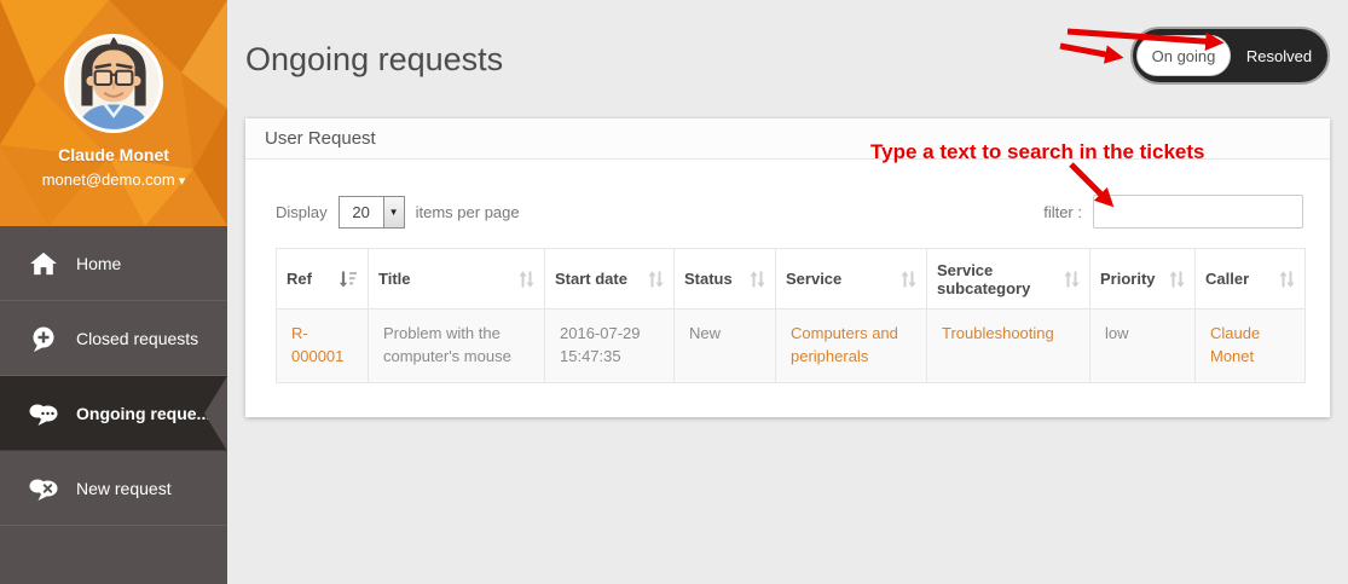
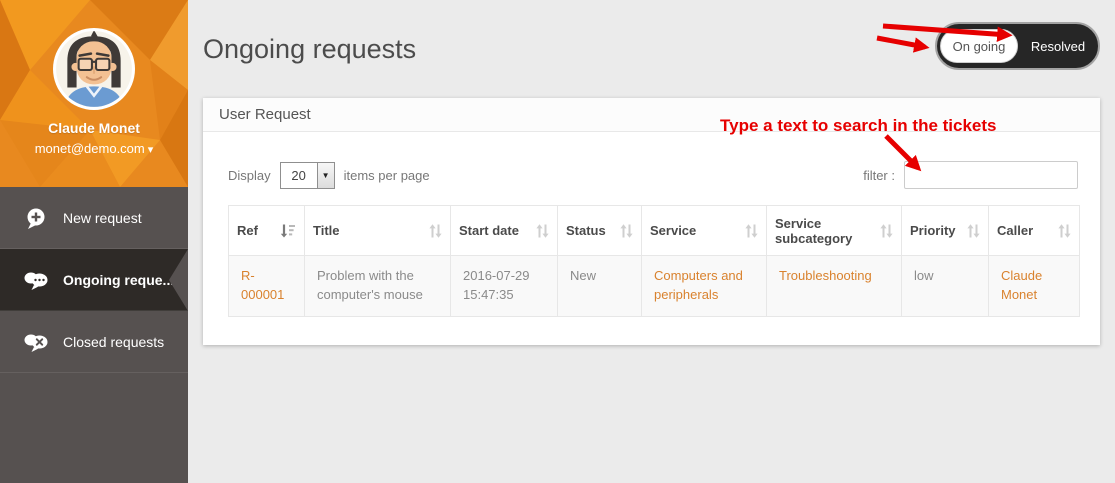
  Claude Monet
  monet@demo.com ▾
- Home
- Closed requests
+ New request
  Ongoing reque..
- New request
+ Closed requests
  Ongoing requests
  On going
  Resolved
  User Request
  Display
  20
  ▼
  items per page
  filter :
  Ref	Title	Start date	Status	Service	Service subcategory	Priority	Caller
  R-000001	Problem with the computer's mouse	2016-07-29 15:47:35	New	Computers and peripherals	Troubleshooting	low	Claude Monet
  Type a text to search in the tickets
